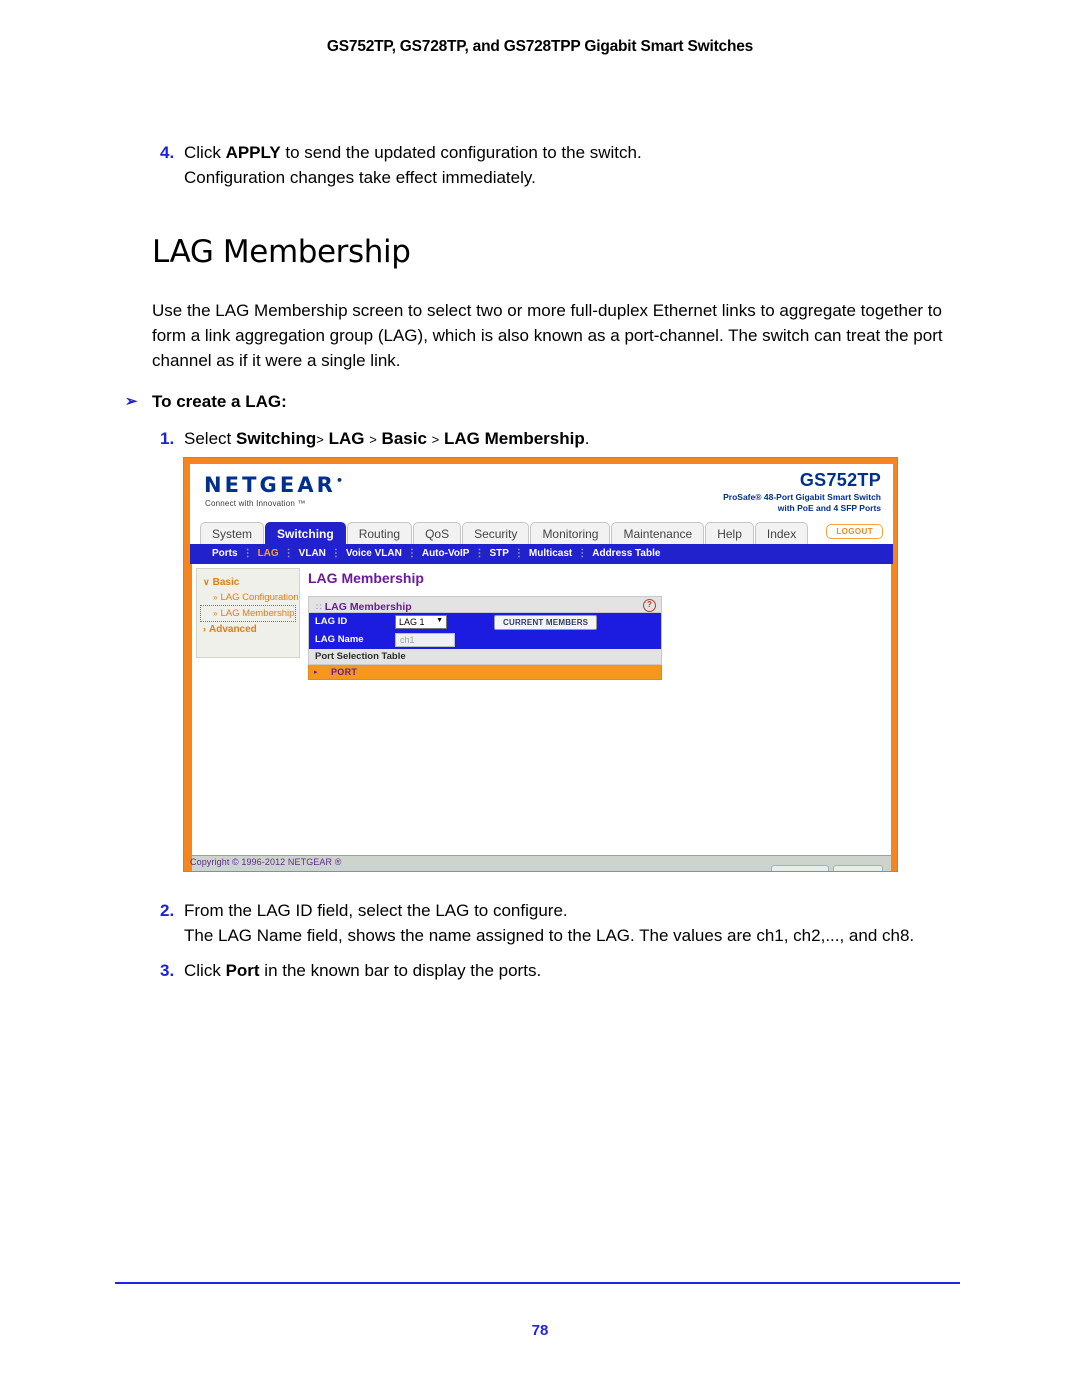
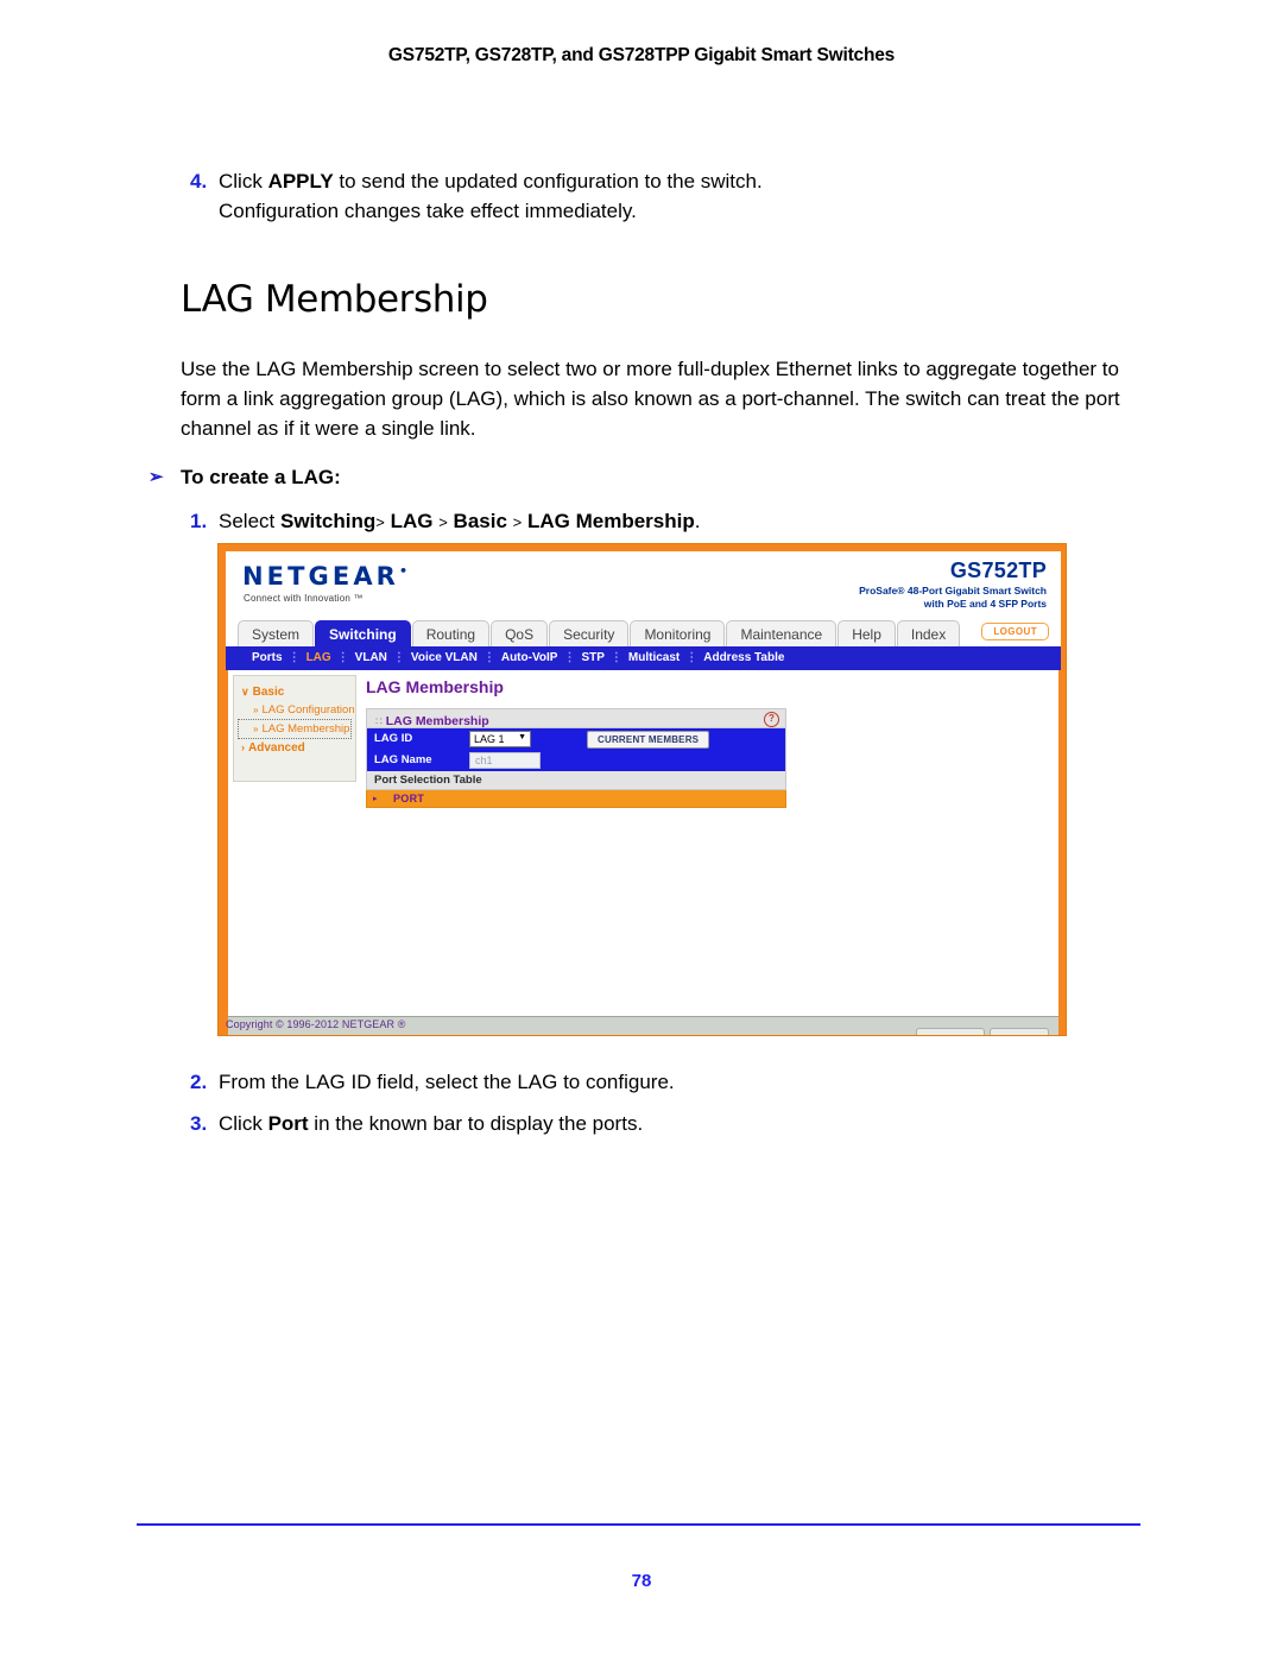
  GS752TP, GS728TP, and GS728TPP Gigabit Smart Switches
  4.
  Click APPLY to send the updated configuration to the switch.
  Configuration changes take effect immediately.
  LAG Membership
  Use the LAG Membership screen to select two or more full-duplex Ethernet links to aggregate together to form a link aggregation group (LAG), which is also known as a port-channel. The switch can treat the port channel as if it were a single link.
  ➢
  To create a LAG:
  1.
  Select Switching> LAG > Basic > LAG Membership.
  NETGEAR•
  Connect with Innovation ™
  GS752TP
  ProSafe® 48-Port Gigabit Smart Switch
  with PoE and 4 SFP Ports
  System Switching Routing QoS Security Monitoring Maintenance Help Index
  LOGOUT
  Ports ⋮ LAG ⋮ VLAN ⋮ Voice VLAN ⋮ Auto-VoIP ⋮ STP ⋮ Multicast ⋮ Address Table
  ∨ Basic
  » LAG Configuration
  » LAG Membership
  › Advanced
  LAG Membership
  ∷ LAG Membership
  ?
  LAG ID
  LAG 1
  CURRENT MEMBERS
  LAG Name
  ch1
  Port Selection Table
  PORT
  Copyright © 1996-2012 NETGEAR ®
  2.
  From the LAG ID field, select the LAG to configure.
- The LAG Name field, shows the name assigned to the LAG. The values are ch1, ch2,..., and ch8.
  3.
  Click Port in the known bar to display the ports.
  78
